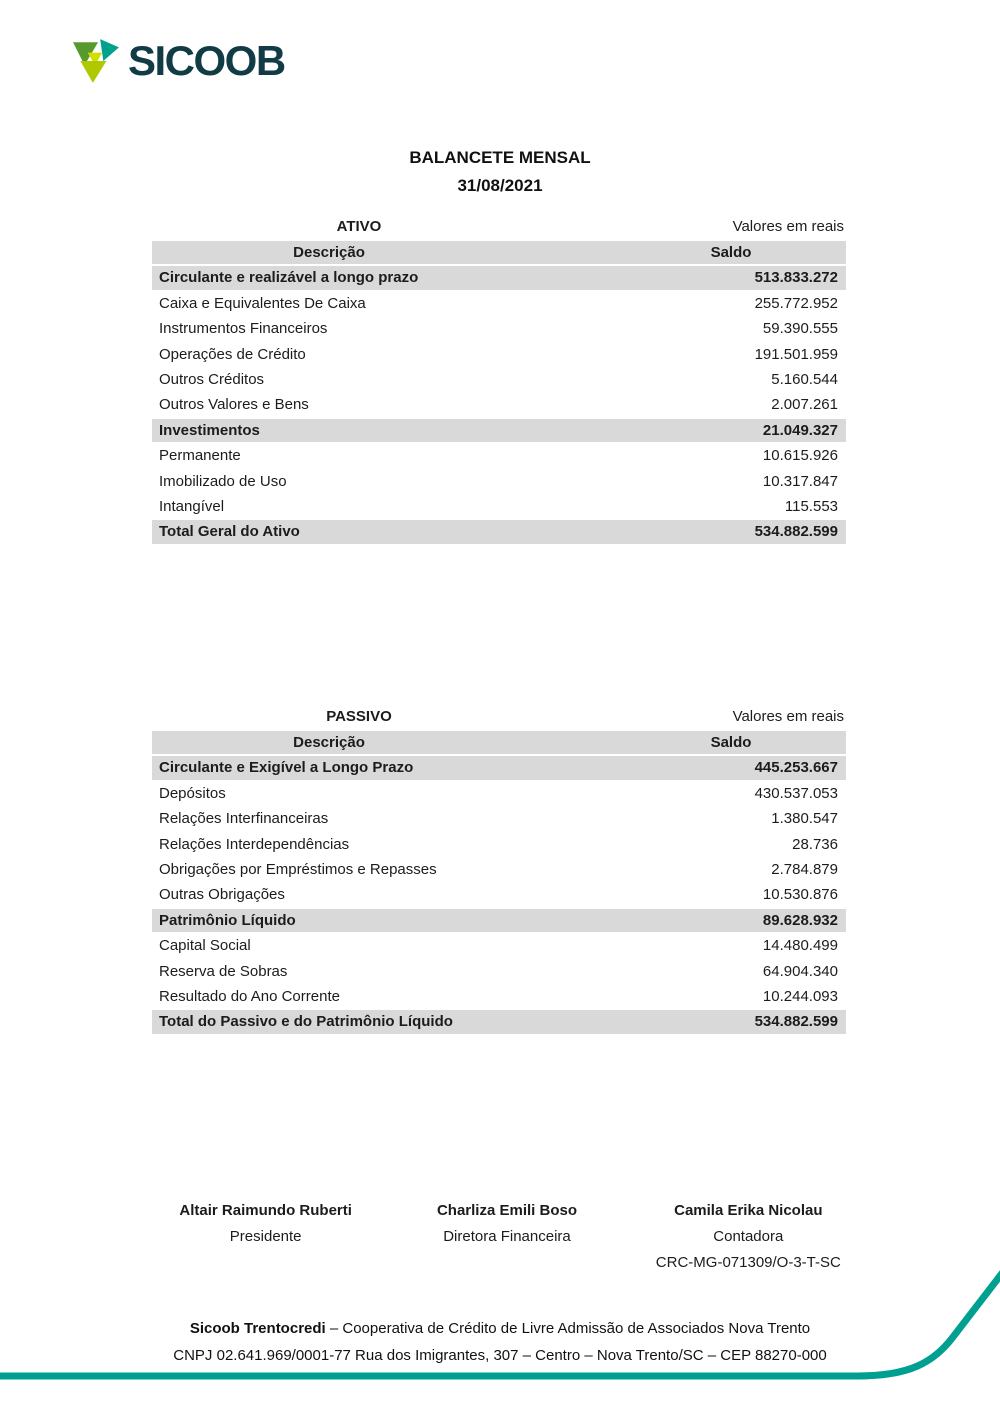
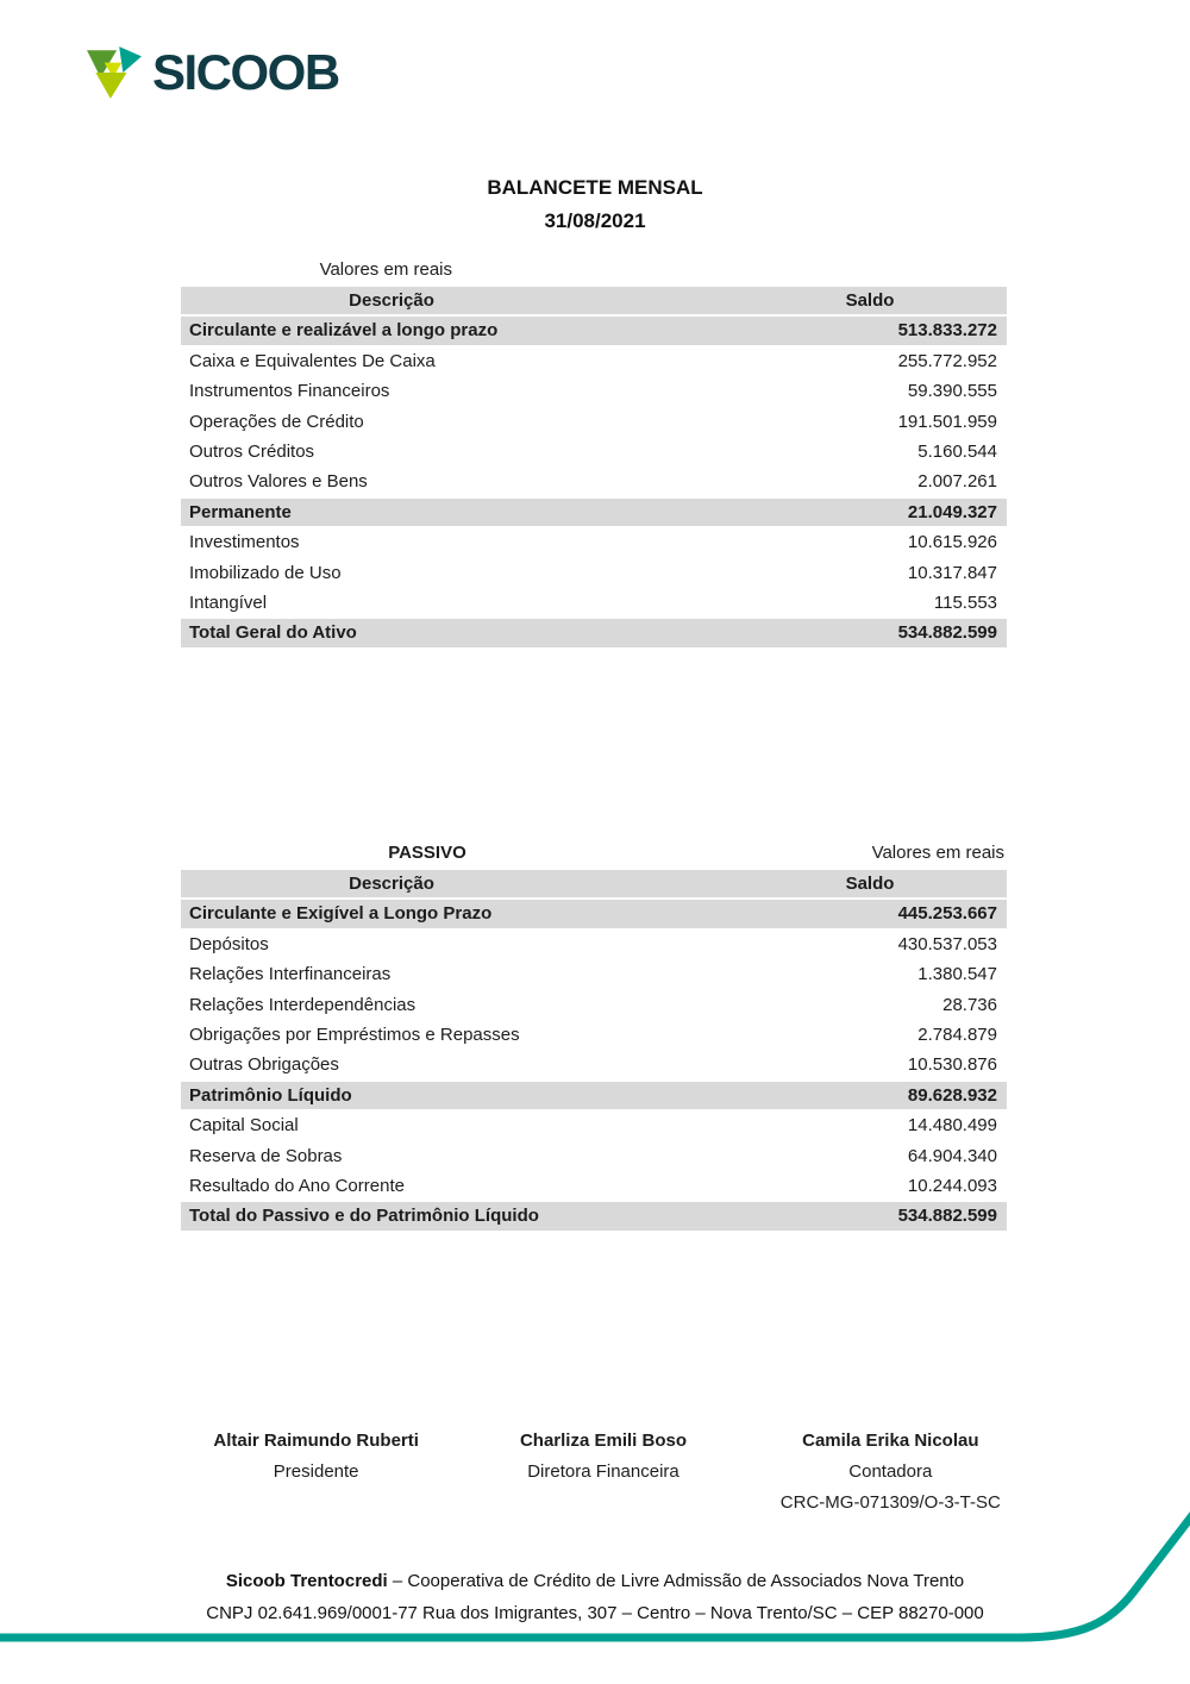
  SICOOB
  BALANCETE MENSAL
  31/08/2021
- ATIVO
  Valores em reais
  Descrição
  Saldo
  Circulante e realizável a longo prazo
  513.833.272
  Caixa e Equivalentes De Caixa
  255.772.952
  Instrumentos Financeiros
  59.390.555
  Operações de Crédito
  191.501.959
  Outros Créditos
  5.160.544
  Outros Valores e Bens
  2.007.261
- Investimentos
+ Permanente
  21.049.327
- Permanente
+ Investimentos
  10.615.926
  Imobilizado de Uso
  10.317.847
  Intangível
  115.553
  Total Geral do Ativo
  534.882.599
  PASSIVO
  Valores em reais
  Descrição
  Saldo
  Circulante e Exigível a Longo Prazo
  445.253.667
  Depósitos
  430.537.053
  Relações Interfinanceiras
  1.380.547
  Relações Interdependências
  28.736
  Obrigações por Empréstimos e Repasses
  2.784.879
  Outras Obrigações
  10.530.876
  Patrimônio Líquido
  89.628.932
  Capital Social
  14.480.499
  Reserva de Sobras
  64.904.340
  Resultado do Ano Corrente
  10.244.093
  Total do Passivo e do Patrimônio Líquido
  534.882.599
  Altair Raimundo Ruberti
  Presidente
  Charliza Emili Boso
  Diretora Financeira
  Camila Erika Nicolau
  Contadora
  CRC-MG-071309/O-3-T-SC
  Sicoob Trentocredi – Cooperativa de Crédito de Livre Admissão de Associados Nova Trento
  CNPJ 02.641.969/0001-77 Rua dos Imigrantes, 307 – Centro – Nova Trento/SC – CEP 88270-000
